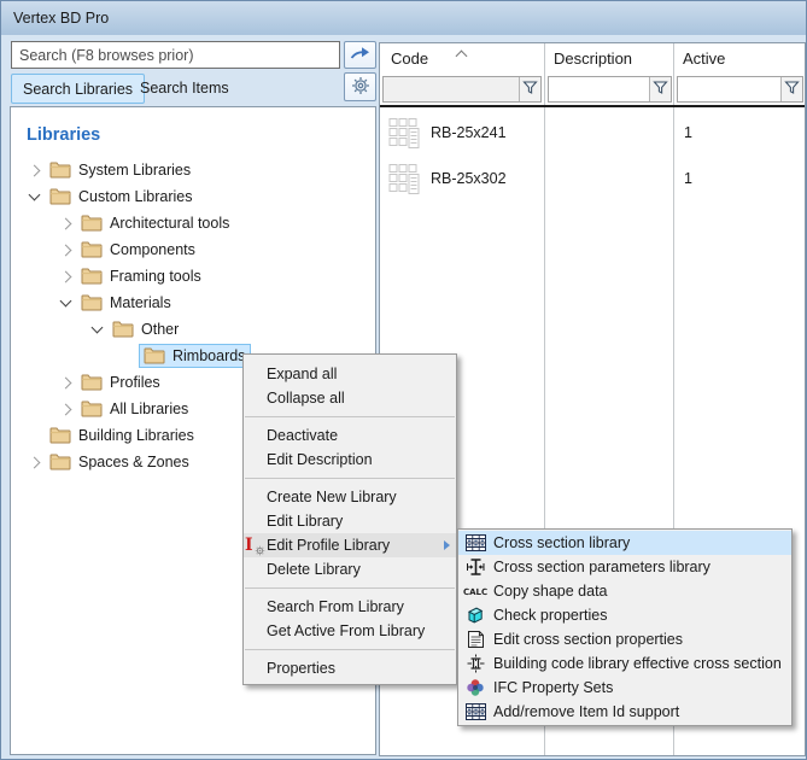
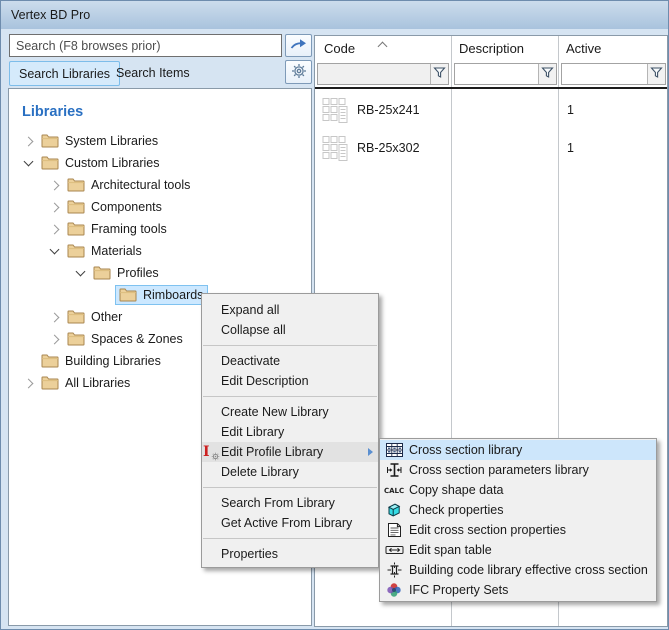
  Vertex BD Pro
  Search (F8 browses prior)
  Search Libraries
  Search Items
  Libraries
  System Libraries
  Custom Libraries
  Architectural tools
  Components
  Framing tools
  Materials
- Other
+ Profiles
  Rimboard
- Profiles
+ Other
- All Libraries
+ Spaces & Zones
  Building Libraries
- Spaces & Zones
+ All Libraries
  Code
  Description
  Active
  RB-25x241
  1
  RB-25x302
  1
  Expand all
  Collapse all
  Deactivate
  Edit Description
  Create New Library
  Edit Library
  I
  Edit Profile Library
  Delete Library
  Search From Library
  Get Active From Library
  Properties
  Cross section library
  Cross section parameters library
  CALC
  Copy shape data
  Check properties
  Edit cross section properties
+ Edit span table
  Building code library effective cross section
  IFC Property Sets
- Add/remove Item Id support
